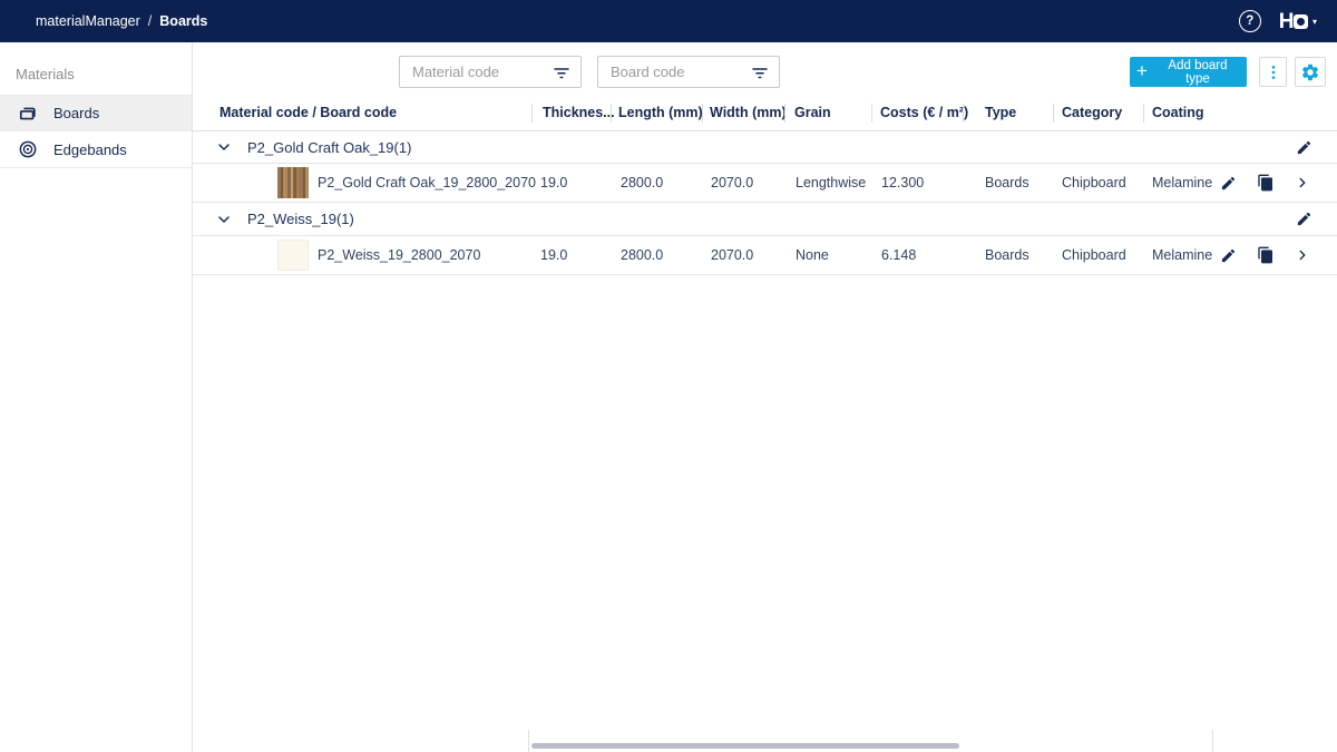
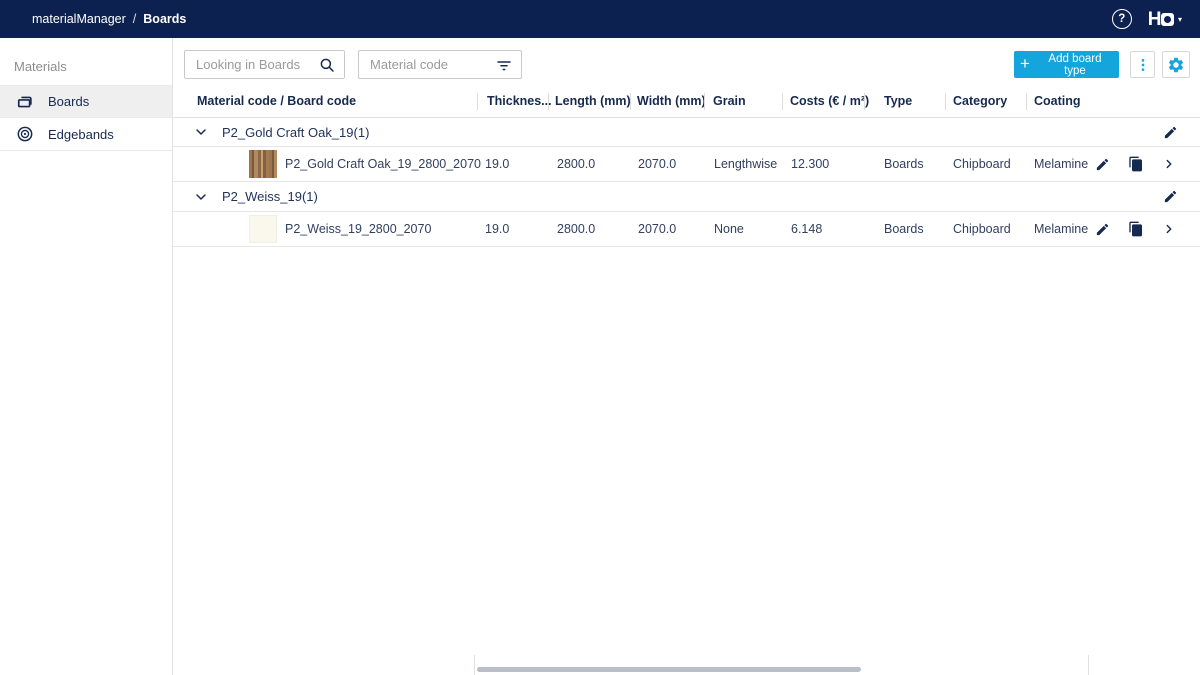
  materialManager
  /
  Boards
  ?
  H
  ▾
  Materials
  Boards
  Edgebands
+ Looking in Boards
  Material code
- Board code
  +
  Add board type
  Material code / Board code
  Thicknes...
  Length (mm)
  Width (mm
  Grain
  Costs (€ / m²)
  Type
  Category
  Coating
  P2_Gold Craft Oak_19(1)
  P2_Gold Craft Oak_19_2800_2070
  19.0
  2800.0
  2070.0
  Lengthwise
  12.300
  Boards
  Chipboard
  Melamine
  P2_Weiss_19(1)
  P2_Weiss_19_2800_2070
  19.0
  2800.0
  2070.0
  None
  6.148
  Boards
  Chipboard
  Melamine
